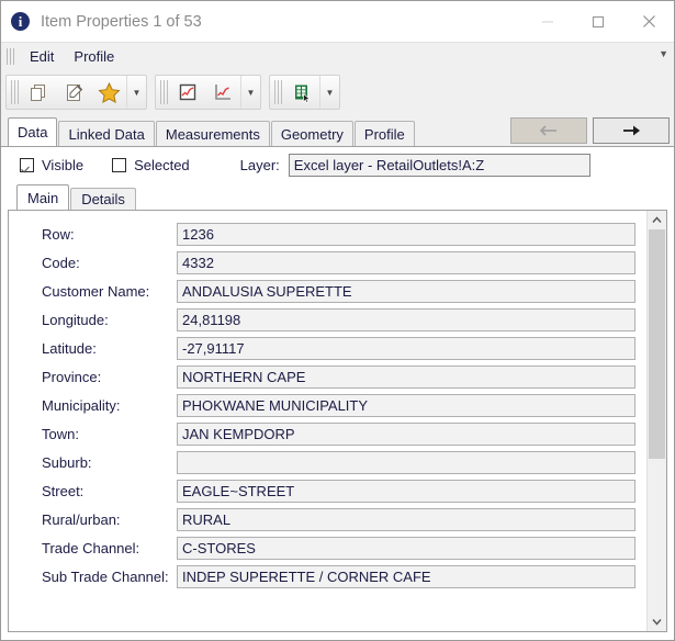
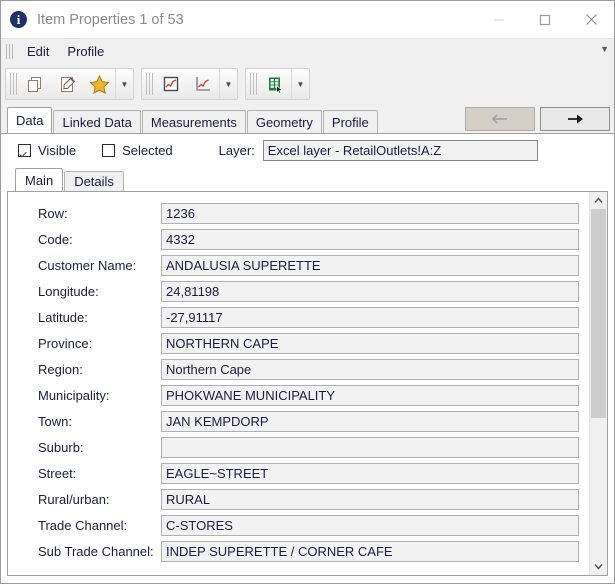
  i
  Item Properties 1 of 53
  Edit
  Profile
  ▼
  ▼
  ▼
  ▼
  Data
  Linked Data
  Measurements
  Geometry
  Profile
  Visible
  Selected
  Layer:
  Excel layer - RetailOutlets!A:Z
  Main
  Details
  Row:
  1236
  Code:
  4332
  Customer Name:
  ANDALUSIA SUPERETTE
  Longitude:
  24,81198
  Latitude:
  -27,91117
  Province:
  NORTHERN CAPE
+ Region:
+ Northern Cape
  Municipality:
  PHOKWANE MUNICIPALITY
  Town:
  JAN KEMPDORP
  Suburb:
  Street:
  EAGLE~STREET
  Rural/urban:
  RURAL
  Trade Channel:
  C-STORES
  Sub Trade Channel:
  INDEP SUPERETTE / CORNER CAFE
